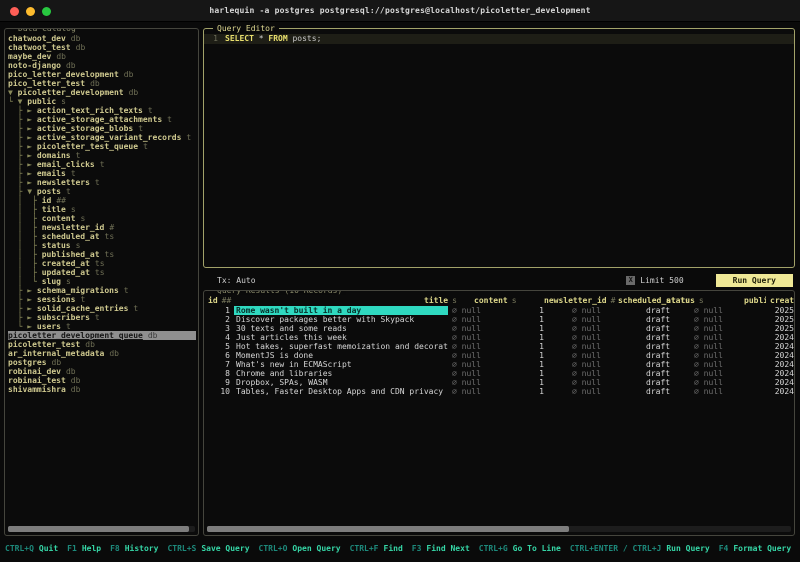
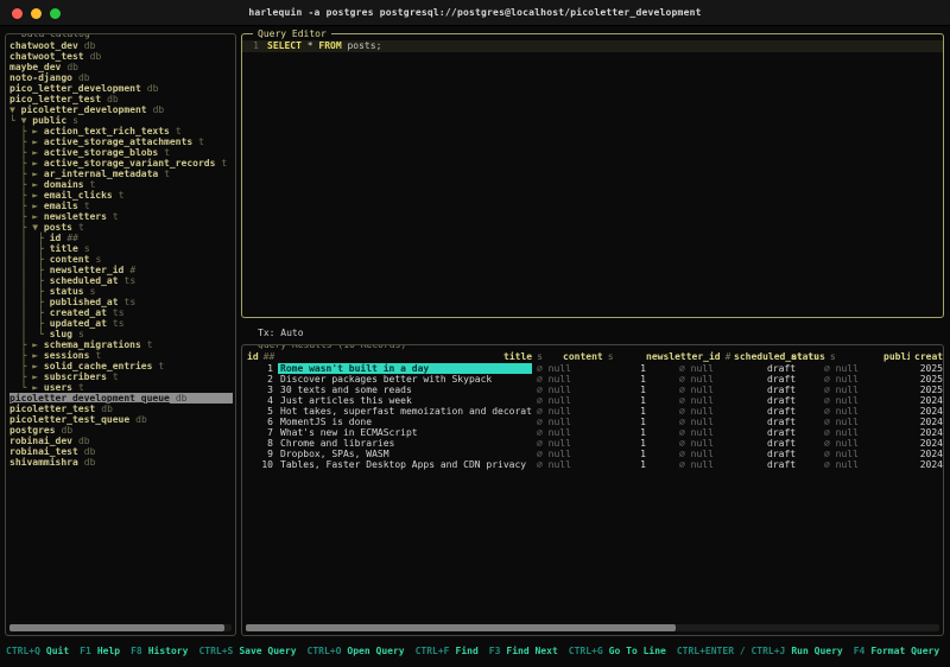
  harlequin -a postgres postgresql://postgres@localhost/picoletter_development
  Data Catalog
  chatwoot_dev db
  chatwoot_test db
  maybe_dev db
  noto-django db
  pico_letter_development db
  pico_letter_test db
  ▼ picoletter_development db
  └ ▼ public s
  ├ ► action_text_rich_texts t
  ├ ► active_storage_attachments t
  ├ ► active_storage_blobs t
  ├ ► active_storage_variant_records t
- ├ ► picoletter_test_queue t
+ ├ ► ar_internal_metadata t
  ├ ► domains t
  ├ ► email_clicks t
  ├ ► emails t
  ├ ► newsletters t
  ├ ▼ posts t
  │ ├ id ##
  │ ├ title s
  │ ├ content s
  │ ├ newsletter_id #
  │ ├ scheduled_at ts
  │ ├ status s
  │ ├ published_at ts
  │ ├ created_at ts
  │ ├ updated_at ts
  │ └ slug s
  ├ ► schema_migrations t
  ├ ► sessions t
  ├ ► solid_cache_entries t
  ├ ► subscribers t
  └ ► users t
  picoletter_development_queue db
  picoletter_test db
- ar_internal_metadata db
+ picoletter_test_queue db
  postgres db
  robinai_dev db
  robinai_test db
  shivammishra db
  Query Editor
  1
  SELECT
  *
  FROM
  posts;
  Tx: Auto
- X
- Limit 500
- Run Query
  Query Results (10 Records)
  id ##
  title s
  content s
  newsletter_id #
  scheduled_at ts
  status s
  1
  Rome wasn't built in a day
  ∅ null
  1
  ∅ null
  draft
  ∅ null
  2025
  2
  Discover packages better with Skypack
  ∅ null
  1
  ∅ null
  draft
  ∅ null
  2025
  3
  30 texts and some reads
  ∅ null
  1
  ∅ null
  draft
  ∅ null
  2025
  4
  Just articles this week
  ∅ null
  1
  ∅ null
  draft
  ∅ null
  2024
  5
  Hot takes, superfast memoization and decorat
  ∅ null
  1
  ∅ null
  draft
  ∅ null
  2024
  6
  MomentJS is done
  ∅ null
  1
  ∅ null
  draft
  ∅ null
  2024
  7
  What's new in ECMAScript
  ∅ null
  1
  ∅ null
  draft
  ∅ null
  2024
  8
  Chrome and libraries
  ∅ null
  1
  ∅ null
  draft
  ∅ null
  2024
  9
  Dropbox, SPAs, WASM
  ∅ null
  1
  ∅ null
  draft
  ∅ null
  2024
  10
  Tables, Faster Desktop Apps and CDN privacy
  ∅ null
  1
  ∅ null
  draft
  ∅ null
  2024
  CTRL+Q Quit
  F1 Help
  F8 History
  CTRL+S Save Query
  CTRL+O Open Query
  CTRL+F Find
  F3 Find Next
  CTRL+G Go To Line
  CTRL+ENTER / CTRL+J Run Query
  F4 Format Query
